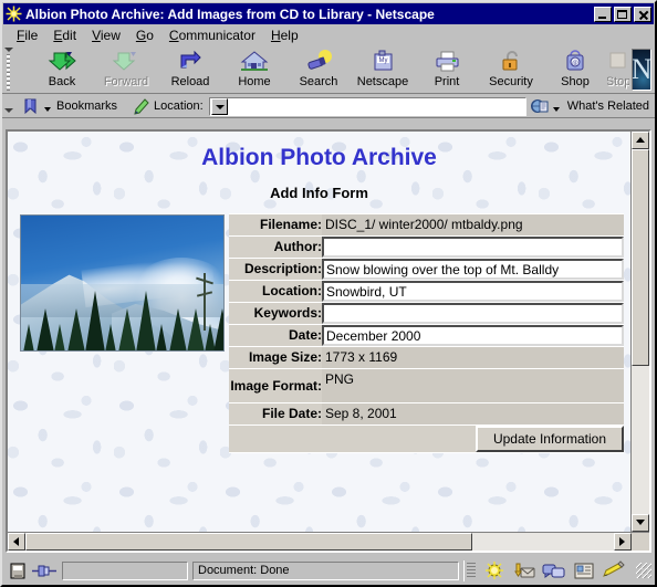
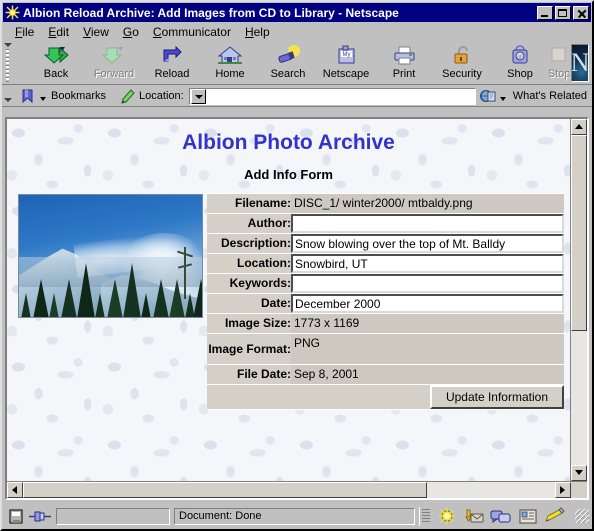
- Albion Photo Archive: Add Images from CD to Library - Netscape
+ Albion Reload Archive: Add Images from CD to Library - Netscape
  File
  Edit
  View
  Go
  Communicator
  Help
  Back
  Forward
  Reload
  Home
  Search
  Netscape
  Print
  Security
  Shop
  Stop
  N
  Bookmarks
  Location:
  What's Related
  Albion Photo Archive
  Add Info Form
  Filename:	DISC_1/ winter2000/ mtbaldy.png
  Author:
  Description:	Snow blowing over the top of Mt. Balldy
  Location:	Snowbird, UT
  Keywords:
  Date:	December 2000
  Image Size:	1773 x 1169
  Image Format:	PNG
  File Date:	Sep 8, 2001
  Update Information
  Document: Done
